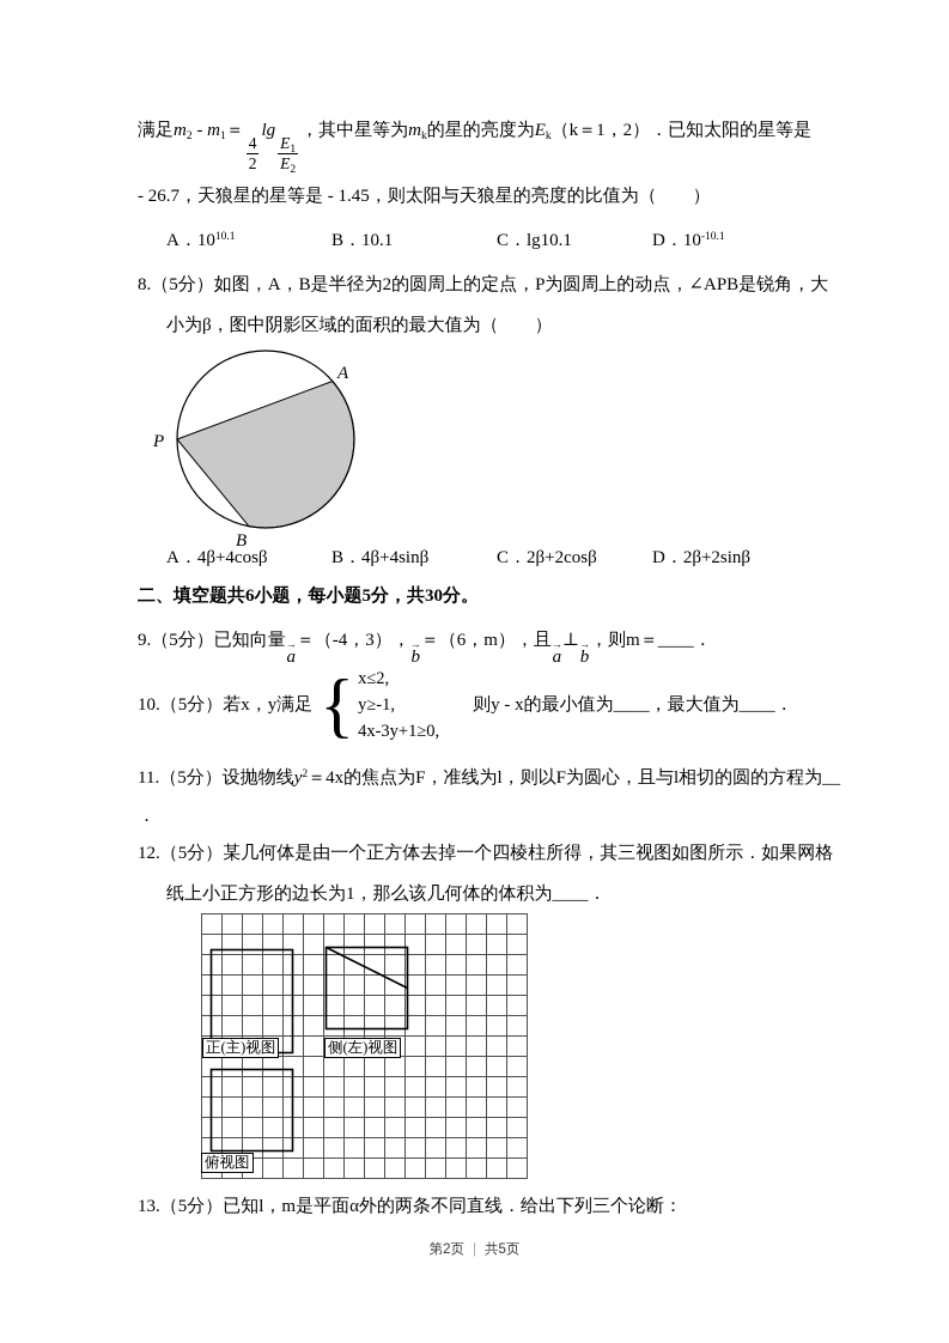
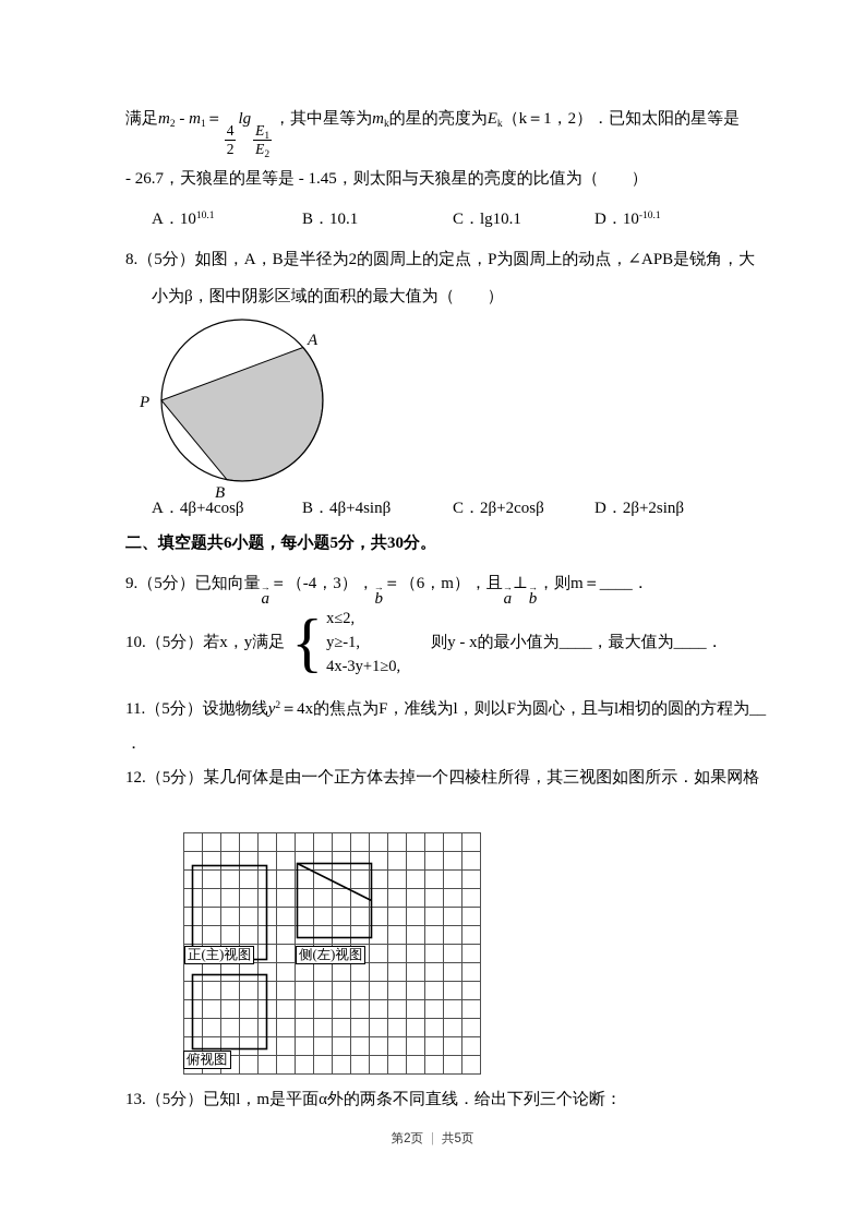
  满足m2 - m1＝
  4
  2
  lg
  E1
  E2
  ，其中星等为mk的星的亮度为Ek（k＝1，2）．已知太阳的星等是
  - 26.7，天狼星的星等是 - 1.45，则太阳与天狼星的亮度的比值为（ ）
  A．1010.1 B．10.1 C．lg10.1 D．10-10.1
  8.（5分）如图，A，B是半径为2的圆周上的定点，P为圆周上的动点，∠APB是锐角，大
  小为β，图中阴影区域的面积的最大值为（ ）
  A
  P
  B
  A．4β+4cosβ B．4β+4sinβ C．2β+2cosβ D．2β+2sinβ
  二、填空题共6小题，每小题5分，共30分。
  9.（5分）已知向量
  →
  a
  ＝（-4，3），
  →
  b
  ＝（6，m），且
  →
  a
  ⊥
  →
  b
  ，则m＝____．
  10.（5分）若x，y满足
  {
  x≤2,
  y≥-1,
  4x-3y+1≥0,
  则y - x的最小值为____，最大值为____．
  11.（5分）设抛物线y2＝4x的焦点为F，准线为l，则以F为圆心，且与l相切的圆的方程为__
  ．
  12.（5分）某几何体是由一个正方体去掉一个四棱柱所得，其三视图如图所示．如果网格
- 纸上小正方形的边长为1，那么该几何体的体积为____．
  正(主)视图
  侧(左)视图
  俯视图
  13.（5分）已知l，m是平面α外的两条不同直线．给出下列三个论断：
  第2页 | 共5页
